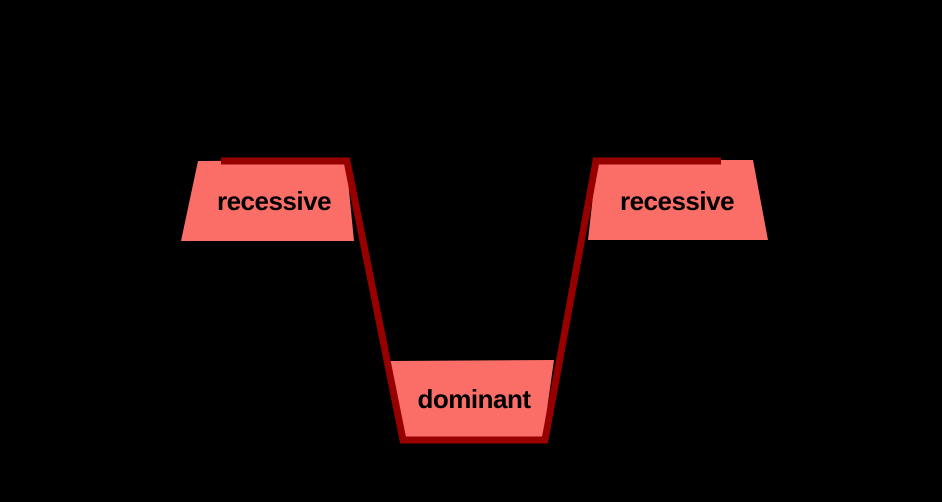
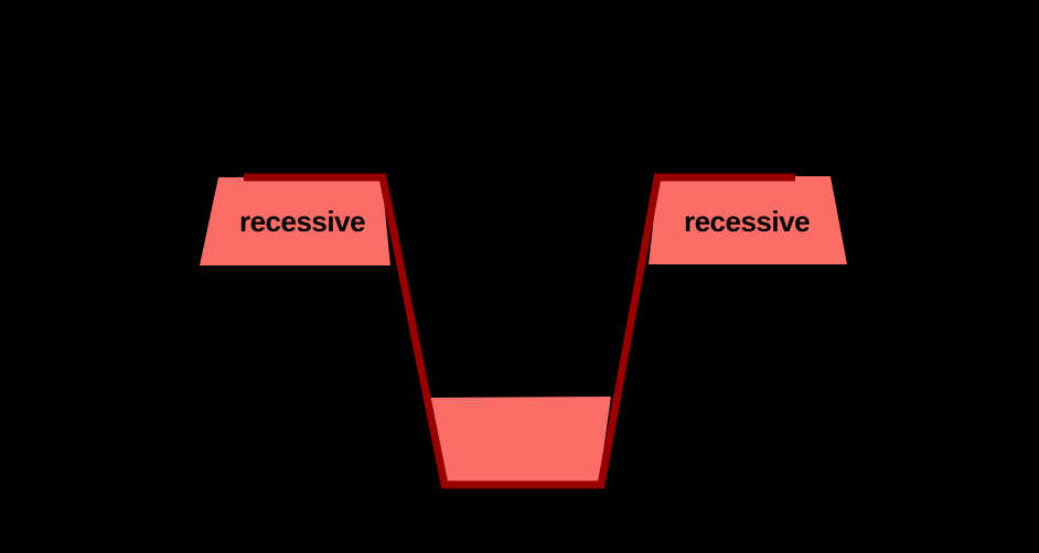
  recessive
  recessive
- dominant
